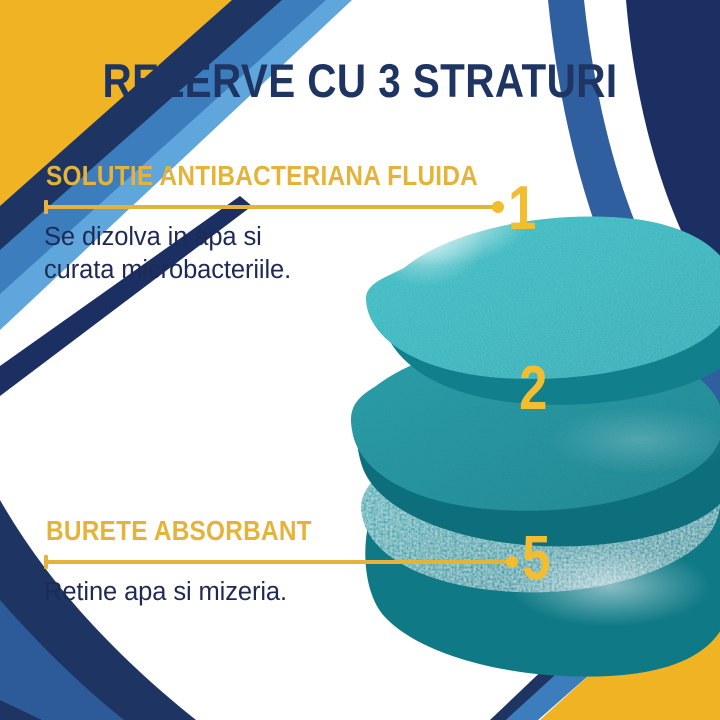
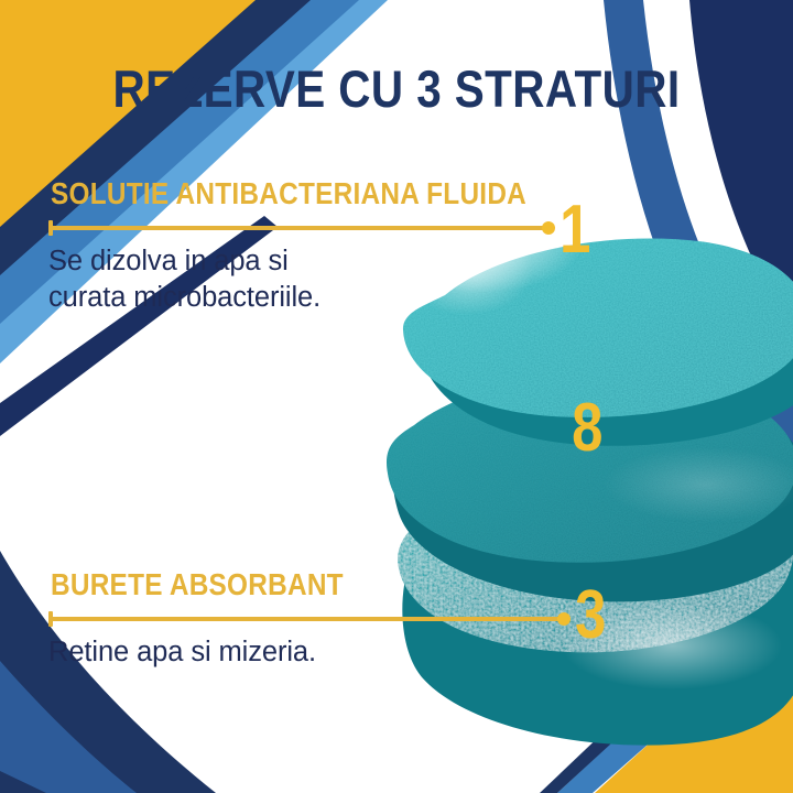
  REZERVE CU 3 STRATURI
  SOLUTIE ANTIBACTERIANA FLUIDA
  Se dizolva in apa si
  curata microbacteriile.
  1
- 2
+ 8
  BURETE ABSORBANT
  Retine apa si mizeria.
- 5
+ 3
